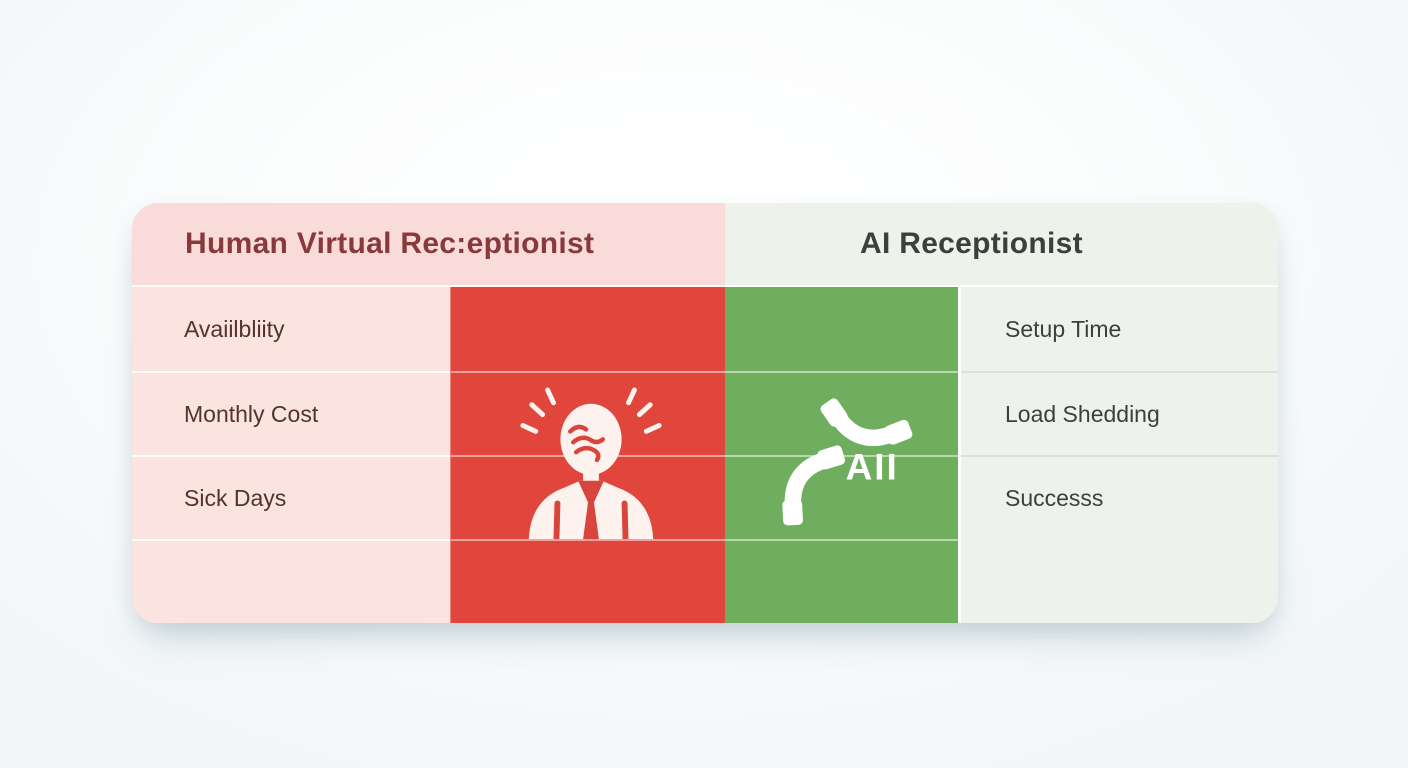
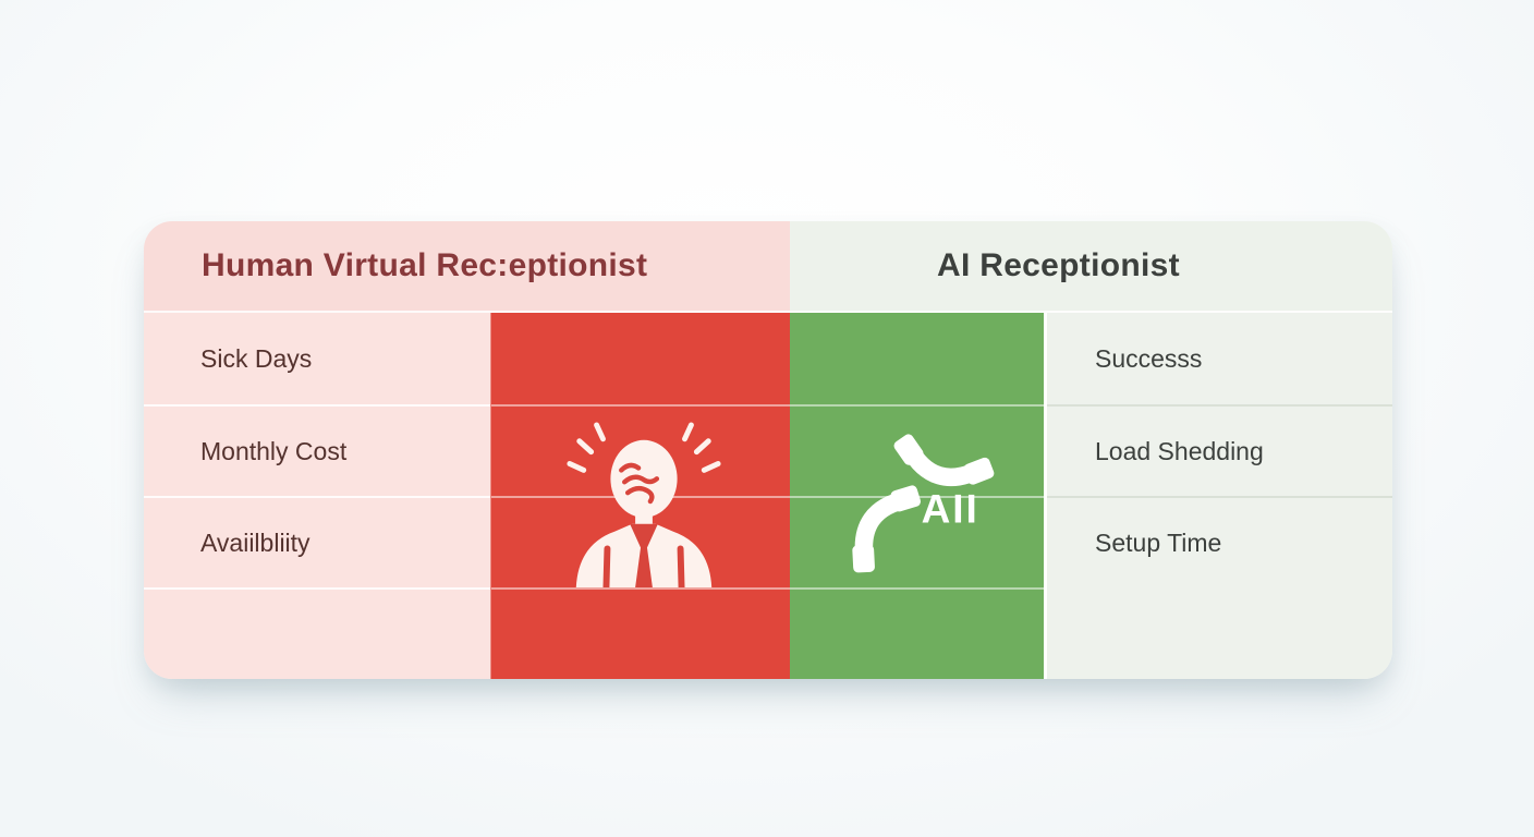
  Human Virtual Rec:eptionist
  AI Receptionist
- Avaiilbliity
+ Sick Days
  Monthly Cost
- Sick Days
+ Avaiilbliity
  AII
- Setup Time
+ Successs
  Load Shedding
- Successs
+ Setup Time
